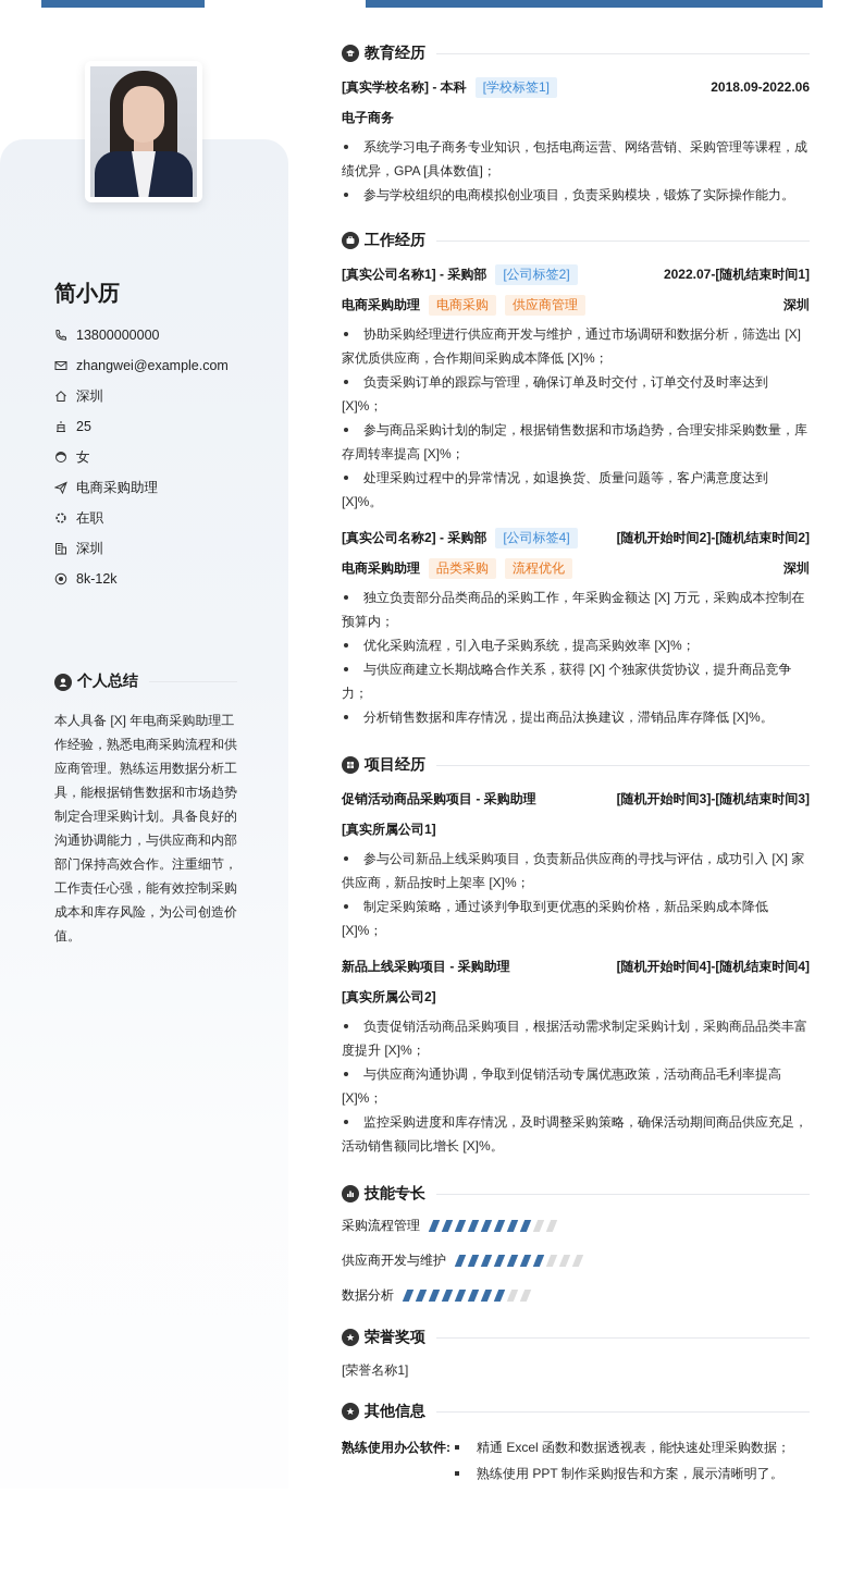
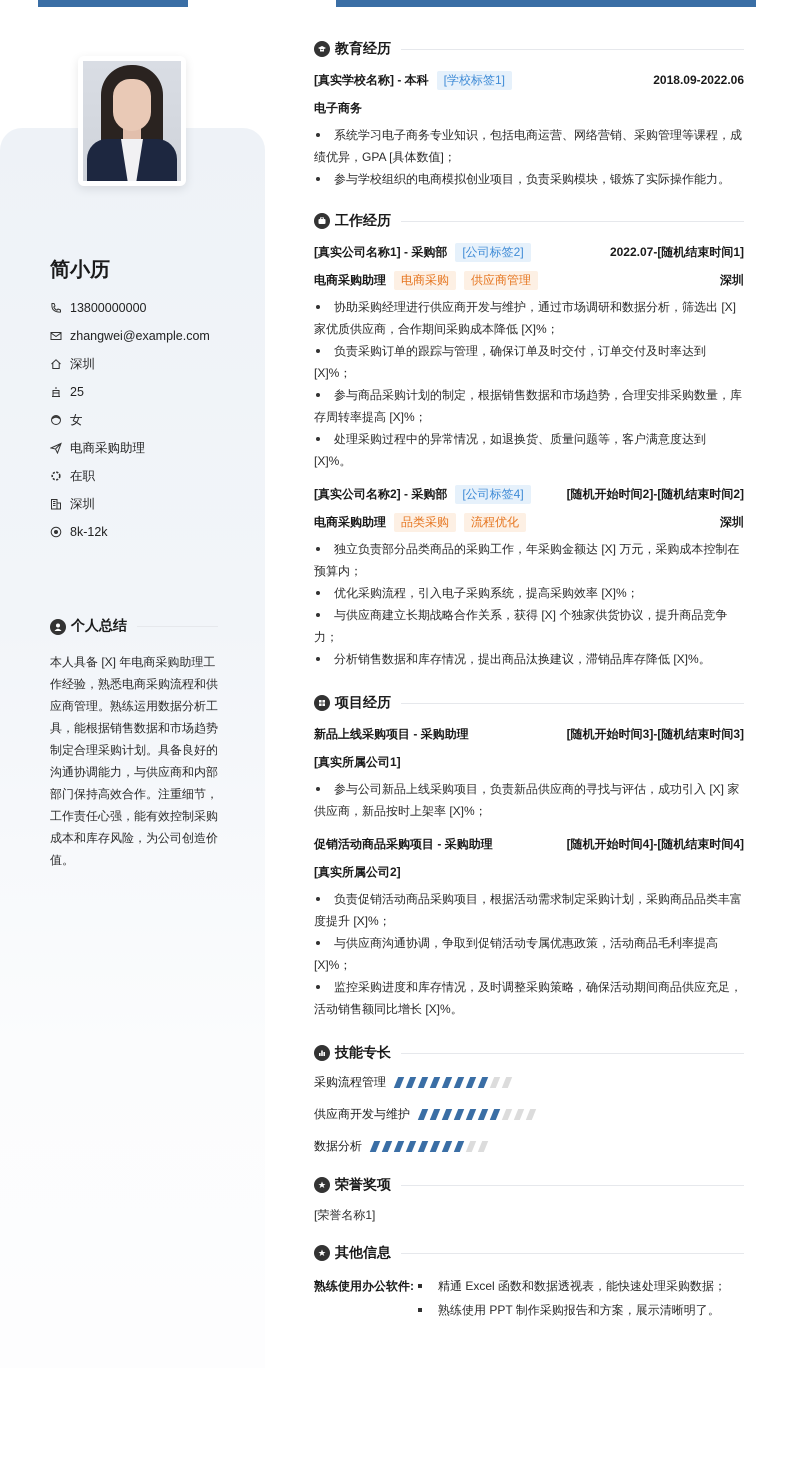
  简小历
  13800000000
  zhangwei@example.com
  深圳
  25
  女
  电商采购助理
  在职
  深圳
  8k-12k
  个人总结
  本人具备 [X] 年电商采购助理工作经验，熟悉电商采购流程和供应商管理。熟练运用数据分析工具，能根据销售数据和市场趋势制定合理采购计划。具备良好的沟通协调能力，与供应商和内部部门保持高效合作。注重细节，工作责任心强，能有效控制采购成本和库存风险，为公司创造价值。
  教育经历
  [真实学校名称] - 本科
  [学校标签1]
  2018.09-2022.06
  电子商务
  系统学习电子商务专业知识，包括电商运营、网络营销、采购管理等课程，成绩优异，GPA [具体数值]；
  参与学校组织的电商模拟创业项目，负责采购模块，锻炼了实际操作能力。
  工作经历
  [真实公司名称1] - 采购部
  [公司标签2]
  2022.07-[随机结束时间1]
  电商采购助理
  电商采购
  供应商管理
  深圳
  协助采购经理进行供应商开发与维护，通过市场调研和数据分析，筛选出 [X] 家优质供应商，合作期间采购成本降低 [X]%；
  负责采购订单的跟踪与管理，确保订单及时交付，订单交付及时率达到 [X]%；
  参与商品采购计划的制定，根据销售数据和市场趋势，合理安排采购数量，库存周转率提高 [X]%；
  处理采购过程中的异常情况，如退换货、质量问题等，客户满意度达到 [X]%。
  [真实公司名称2] - 采购部
  [公司标签4]
  [随机开始时间2]-[随机结束时间2]
  电商采购助理
  品类采购
  流程优化
  深圳
  独立负责部分品类商品的采购工作，年采购金额达 [X] 万元，采购成本控制在预算内；
  优化采购流程，引入电子采购系统，提高采购效率 [X]%；
  与供应商建立长期战略合作关系，获得 [X] 个独家供货协议，提升商品竞争力；
  分析销售数据和库存情况，提出商品汰换建议，滞销品库存降低 [X]%。
  项目经历
- 促销活动商品采购项目 - 采购助理
+ 新品上线采购项目 - 采购助理
  [随机开始时间3]-[随机结束时间3]
  [真实所属公司1]
  参与公司新品上线采购项目，负责新品供应商的寻找与评估，成功引入 [X] 家供应商，新品按时上架率 [X]%；
- 制定采购策略，通过谈判争取到更优惠的采购价格，新品采购成本降低 [X]%；
- 新品上线采购项目 - 采购助理
+ 促销活动商品采购项目 - 采购助理
  [随机开始时间4]-[随机结束时间4]
  [真实所属公司2]
  负责促销活动商品采购项目，根据活动需求制定采购计划，采购商品品类丰富度提升 [X]%；
  与供应商沟通协调，争取到促销活动专属优惠政策，活动商品毛利率提高 [X]%；
  监控采购进度和库存情况，及时调整采购策略，确保活动期间商品供应充足，活动销售额同比增长 [X]%。
  技能专长
  采购流程管理
  供应商开发与维护
  数据分析
  荣誉奖项
  [荣誉名称1]
  其他信息
  熟练使用办公软件:
  精通 Excel 函数和数据透视表，能快速处理采购数据；
  熟练使用 PPT 制作采购报告和方案，展示清晰明了。
